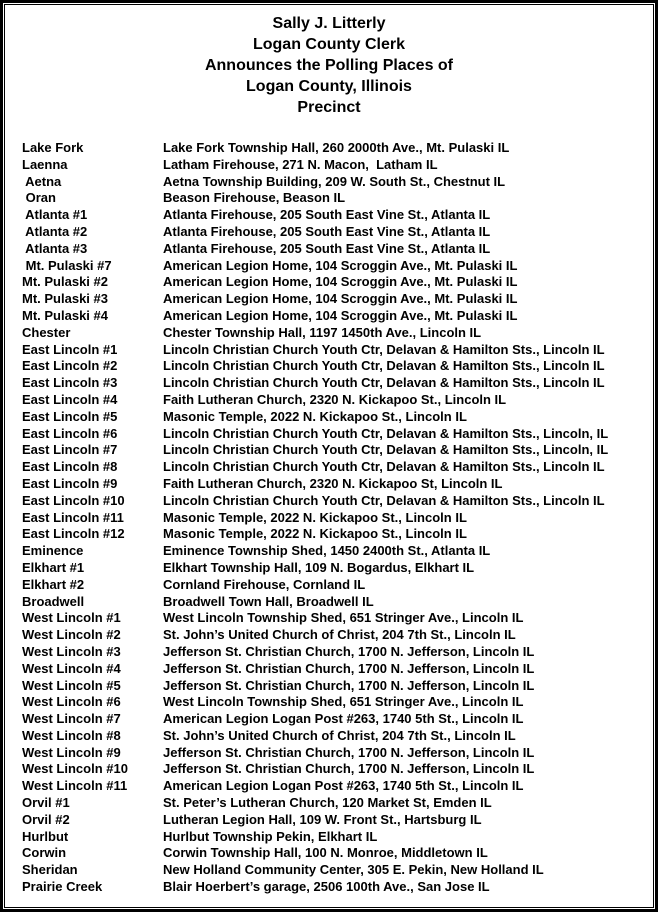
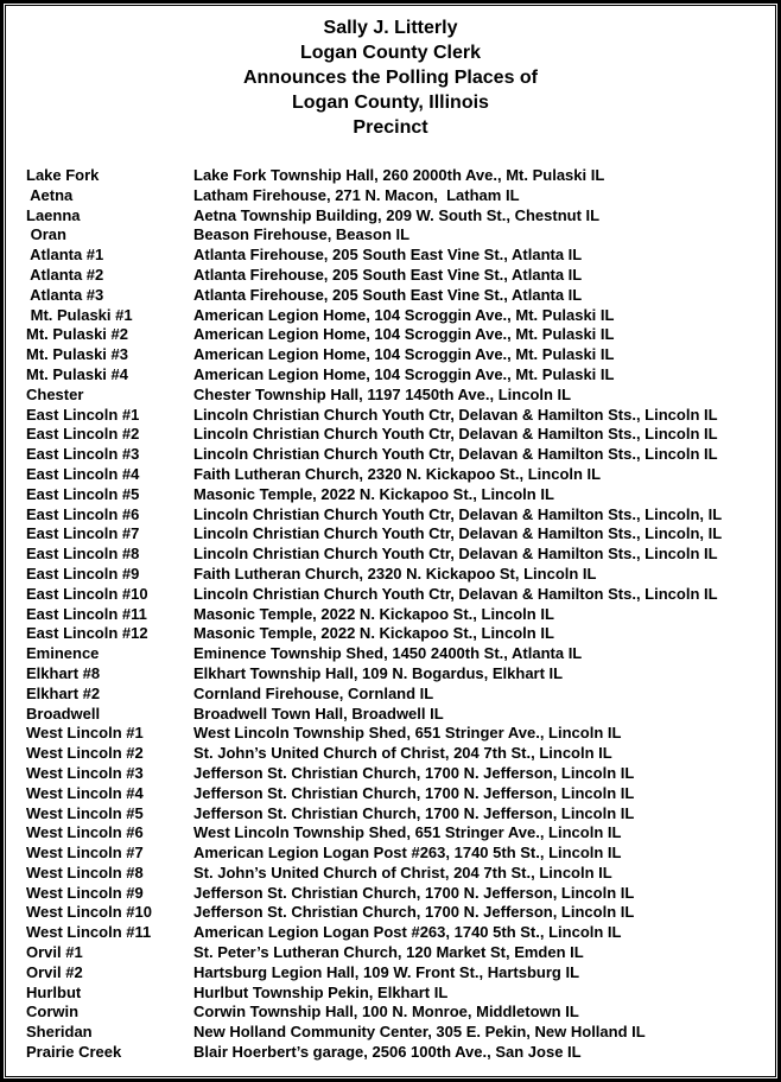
  Sally J. Litterly
  Logan County Clerk
  Announces the Polling Places of
  Logan County, Illinois
  Precinct
  Lake Fork
  Lake Fork Township Hall, 260 2000th Ave., Mt. Pulaski IL
- Laenna
+ Aetna
  Latham Firehouse, 271 N. Macon, Latham IL
- Aetna
+ Laenna
  Aetna Township Building, 209 W. South St., Chestnut IL
  Oran
  Beason Firehouse, Beason IL
  Atlanta #1
  Atlanta Firehouse, 205 South East Vine St., Atlanta IL
  Atlanta #2
  Atlanta Firehouse, 205 South East Vine St., Atlanta IL
  Atlanta #3
  Atlanta Firehouse, 205 South East Vine St., Atlanta IL
- Mt. Pulaski #7
+ Mt. Pulaski #1
  American Legion Home, 104 Scroggin Ave., Mt. Pulaski IL
  Mt. Pulaski #2
  American Legion Home, 104 Scroggin Ave., Mt. Pulaski IL
  Mt. Pulaski #3
  American Legion Home, 104 Scroggin Ave., Mt. Pulaski IL
  Mt. Pulaski #4
  American Legion Home, 104 Scroggin Ave., Mt. Pulaski IL
  Chester
  Chester Township Hall, 1197 1450th Ave., Lincoln IL
  East Lincoln #1
  Lincoln Christian Church Youth Ctr, Delavan & Hamilton Sts., Lincoln IL
  East Lincoln #2
  Lincoln Christian Church Youth Ctr, Delavan & Hamilton Sts., Lincoln IL
  East Lincoln #3
  Lincoln Christian Church Youth Ctr, Delavan & Hamilton Sts., Lincoln IL
  East Lincoln #4
  Faith Lutheran Church, 2320 N. Kickapoo St., Lincoln IL
  East Lincoln #5
  Masonic Temple, 2022 N. Kickapoo St., Lincoln IL
  East Lincoln #6
  Lincoln Christian Church Youth Ctr, Delavan & Hamilton Sts., Lincoln, IL
  East Lincoln #7
  Lincoln Christian Church Youth Ctr, Delavan & Hamilton Sts., Lincoln, IL
  East Lincoln #8
  Lincoln Christian Church Youth Ctr, Delavan & Hamilton Sts., Lincoln IL
  East Lincoln #9
  Faith Lutheran Church, 2320 N. Kickapoo St, Lincoln IL
  East Lincoln #10
  Lincoln Christian Church Youth Ctr, Delavan & Hamilton Sts., Lincoln IL
  East Lincoln #11
  Masonic Temple, 2022 N. Kickapoo St., Lincoln IL
  East Lincoln #12
  Masonic Temple, 2022 N. Kickapoo St., Lincoln IL
  Eminence
  Eminence Township Shed, 1450 2400th St., Atlanta IL
- Elkhart #1
+ Elkhart #8
  Elkhart Township Hall, 109 N. Bogardus, Elkhart IL
  Elkhart #2
  Cornland Firehouse, Cornland IL
  Broadwell
  Broadwell Town Hall, Broadwell IL
  West Lincoln #1
  West Lincoln Township Shed, 651 Stringer Ave., Lincoln IL
  West Lincoln #2
  St. John’s United Church of Christ, 204 7th St., Lincoln IL
  West Lincoln #3
  Jefferson St. Christian Church, 1700 N. Jefferson, Lincoln IL
  West Lincoln #4
  Jefferson St. Christian Church, 1700 N. Jefferson, Lincoln IL
  West Lincoln #5
  Jefferson St. Christian Church, 1700 N. Jefferson, Lincoln IL
  West Lincoln #6
  West Lincoln Township Shed, 651 Stringer Ave., Lincoln IL
  West Lincoln #7
  American Legion Logan Post #263, 1740 5th St., Lincoln IL
  West Lincoln #8
  St. John’s United Church of Christ, 204 7th St., Lincoln IL
  West Lincoln #9
  Jefferson St. Christian Church, 1700 N. Jefferson, Lincoln IL
  West Lincoln #10
  Jefferson St. Christian Church, 1700 N. Jefferson, Lincoln IL
  West Lincoln #11
  American Legion Logan Post #263, 1740 5th St., Lincoln IL
  Orvil #1
  St. Peter’s Lutheran Church, 120 Market St, Emden IL
  Orvil #2
- Lutheran Legion Hall, 109 W. Front St., Hartsburg IL
+ Hartsburg Legion Hall, 109 W. Front St., Hartsburg IL
  Hurlbut
  Hurlbut Township Pekin, Elkhart IL
  Corwin
  Corwin Township Hall, 100 N. Monroe, Middletown IL
  Sheridan
  New Holland Community Center, 305 E. Pekin, New Holland IL
  Prairie Creek
  Blair Hoerbert’s garage, 2506 100th Ave., San Jose IL
